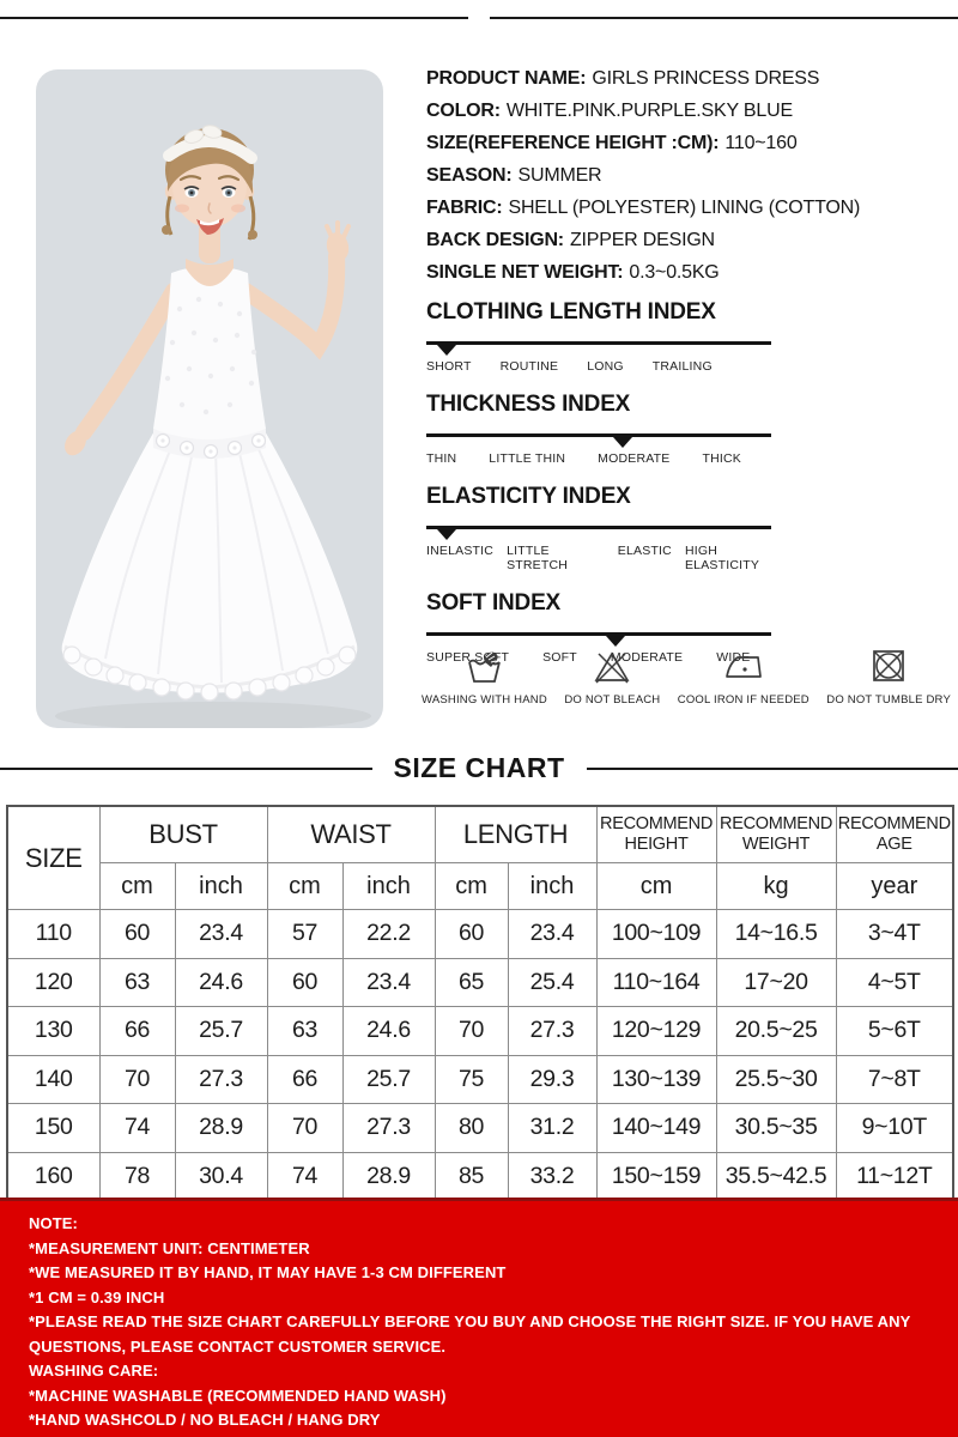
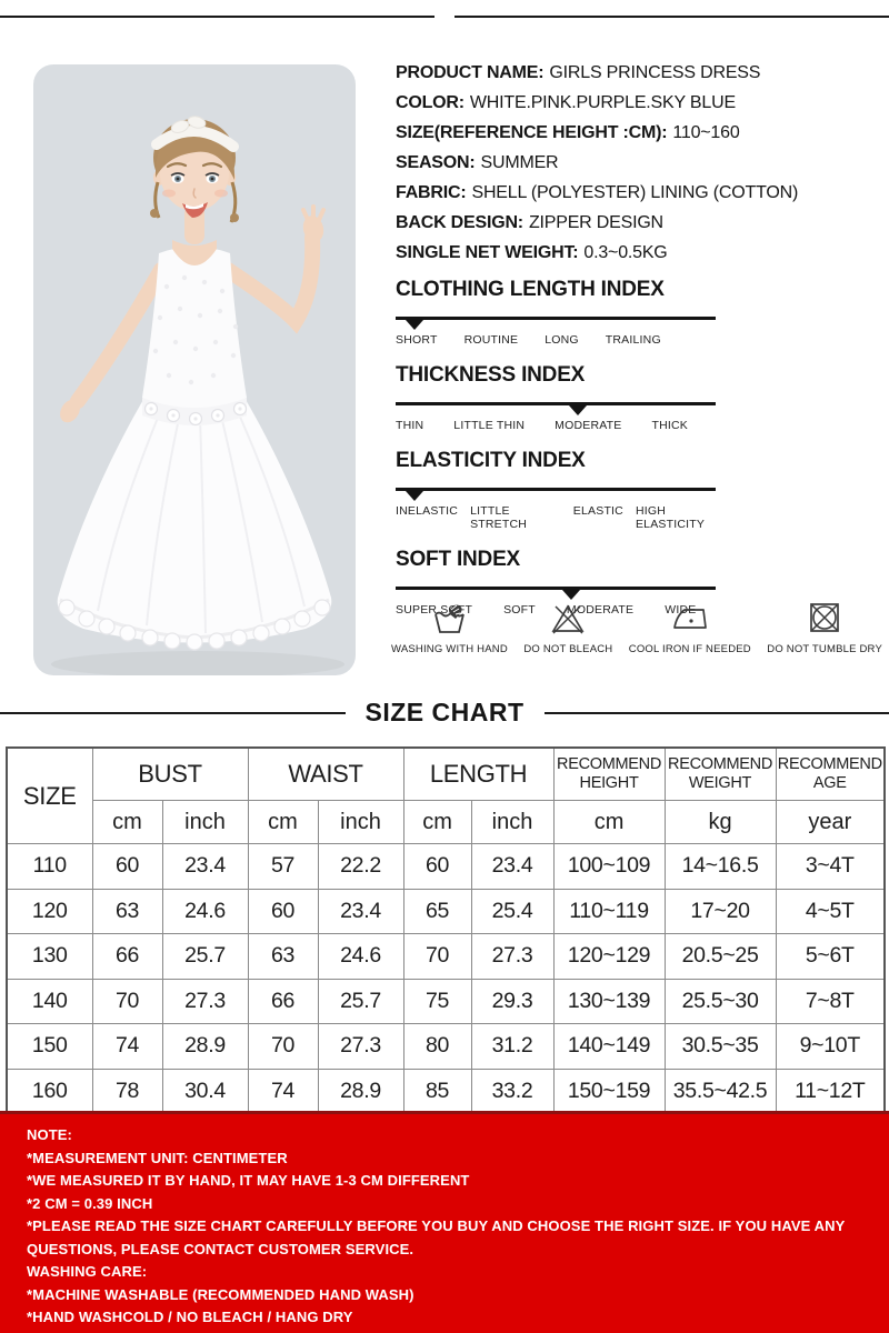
  PRODUCT NAME: GIRLS PRINCESS DRESS
  COLOR: WHITE.PINK.PURPLE.SKY BLUE
  SIZE(REFERENCE HEIGHT :CM): 110~160
  SEASON: SUMMER
  FABRIC: SHELL (POLYESTER) LINING (COTTON)
  BACK DESIGN: ZIPPER DESIGN
  SINGLE NET WEIGHT: 0.3~0.5KG
  CLOTHING LENGTH INDEX
  SHORT
  ROUTINE
  LONG
  TRAILING
  THICKNESS INDEX
  THIN
  LITTLE THIN
  MODERATE
  THICK
  ELASTICITY INDEX
  INELASTIC
  LITTLE STRETCH
  ELASTIC
  HIGH ELASTICITY
  SOFT INDEX
  SUPER ST
  SOFT
  MODERATE
  WASHING WITH HAND
  DO NOT BLEACH
  COOL IRON IF NEEDED
  DO NOT TUMBLE DRY
  SIZE CHART
  SIZE	BUST	WAIST	LENGTH	RECOMMEND HEIGHT	RECOMMEND WEIGHT	RECOMMEND AGE
  cm	inch	cm	inch	cm	inch	cm	kg	year
  110	60	23.4	57	22.2	60	23.4	100~109	14~16.5	3~4T
- 120	63	24.6	60	23.4	65	25.4	110~164	17~20	4~5T
+ 120	63	24.6	60	23.4	65	25.4	110~119	17~20	4~5T
  130	66	25.7	63	24.6	70	27.3	120~129	20.5~25	5~6T
  140	70	27.3	66	25.7	75	29.3	130~139	25.5~30	7~8T
  150	74	28.9	70	27.3	80	31.2	140~149	30.5~35	9~10T
  160	78	30.4	74	28.9	85	33.2	150~159	35.5~42.5	11~12T
  NOTE:
  *MEASUREMENT UNIT: CENTIMETER
  *WE MEASURED IT BY HAND, IT MAY HAVE 1-3 CM DIFFERENT
- *1 CM = 0.39 INCH
+ *2 CM = 0.39 INCH
  *PLEASE READ THE SIZE CHART CAREFULLY BEFORE YOU BUY AND CHOOSE THE RIGHT SIZE. IF YOU HAVE ANY QUESTIONS, PLEASE CONTACT CUSTOMER SERVICE.
  WASHING CARE:
  *MACHINE WASHABLE (RECOMMENDED HAND WASH)
  *HAND WASHCOLD / NO BLEACH / HANG DRY
